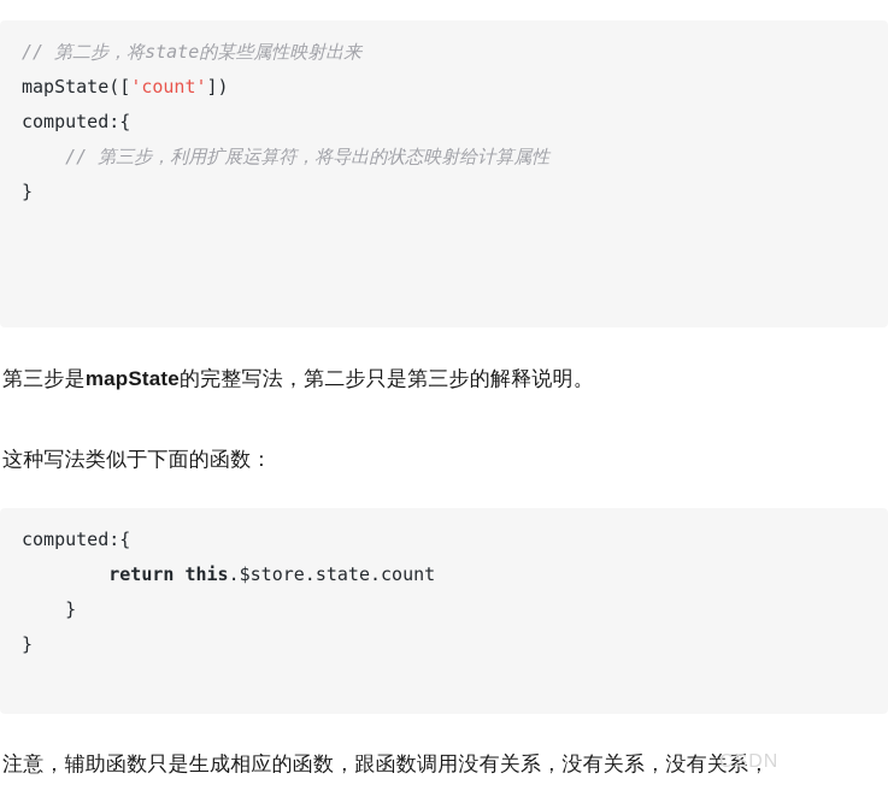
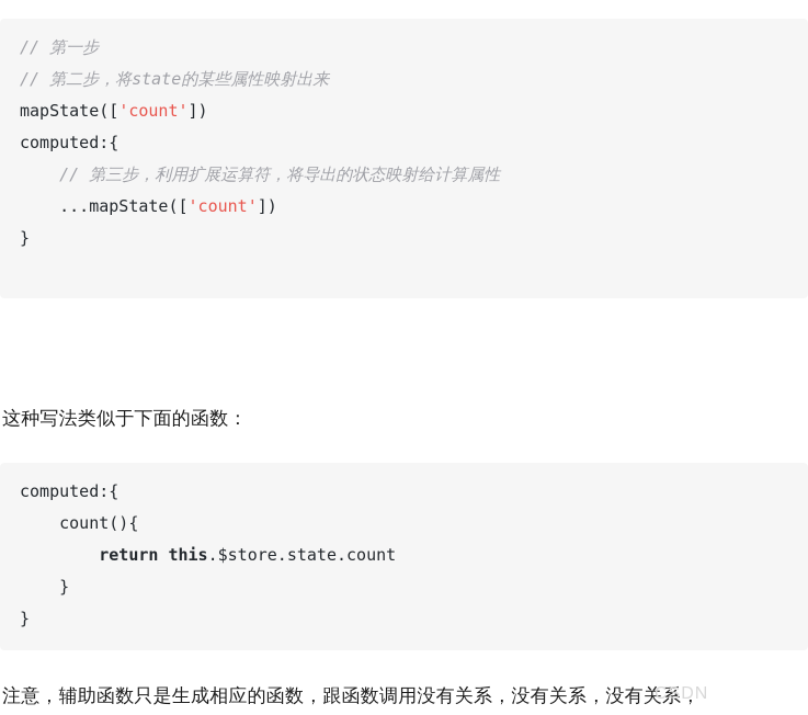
+ // 第一步
  // 第二步，将state的某些属性映射出来
  mapState(['count'])
  computed:{
  // 第三步，利用扩展运算符，将导出的状态映射给计算属性
+ ...mapState(['count'])
  }
- 第三步是mapState的完整写法，第二步只是第三步的解释说明。
  这种写法类似于下面的函数：
  computed:{
+ count(){
  return this.$store.state.count
  }
  }
  注意，辅助函数只是生成相应的函数，跟函数调用没有关系，没有关系，没有关系，
  CSDN
